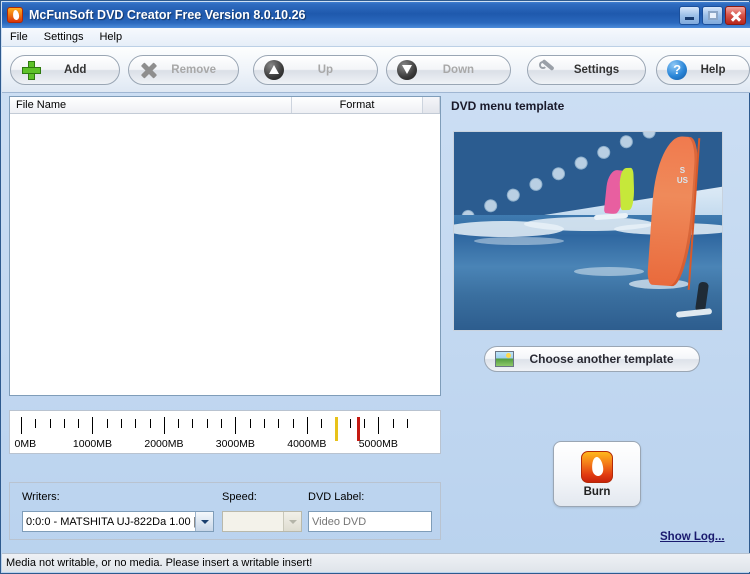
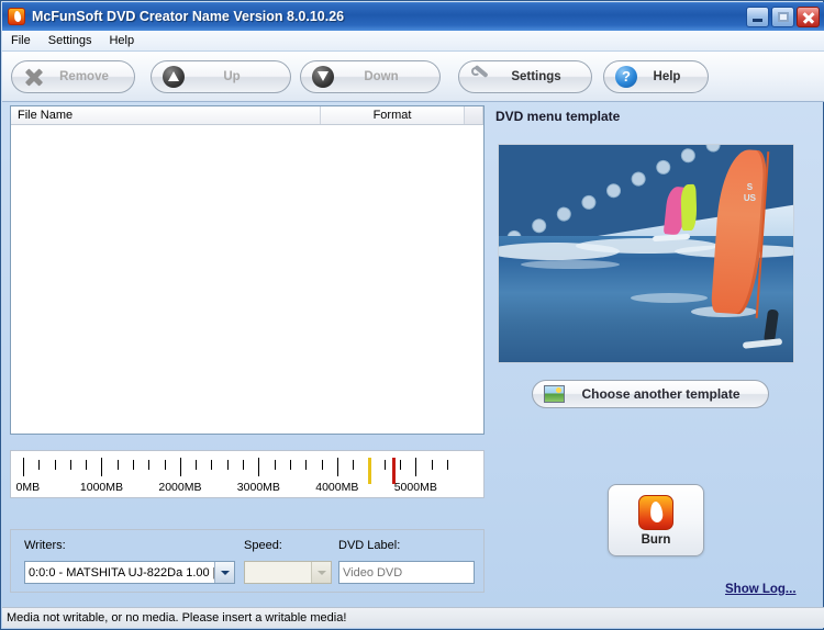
- McFunSoft DVD Creator Free Version 8.0.10.26
+ McFunSoft DVD Creator Name Version 8.0.10.26
  File
  Settings
  Help
- Add
  Remove
  Up
  Down
  Settings
  ?
  Help
  File Name
  Format
  0MB
  1000MB
  2000MB
  3000MB
  4000MB
  5000MB
  Writers:
  Speed:
  DVD Label:
  0:0:0 - MATSHITA UJ-822Da 1.00
  Video DVD
  DVD menu template
  S
  US
  Choose another template
  Burn
  Show Log...
- Media not writable, or no media. Please insert a writable insert!
+ Media not writable, or no media. Please insert a writable media!
